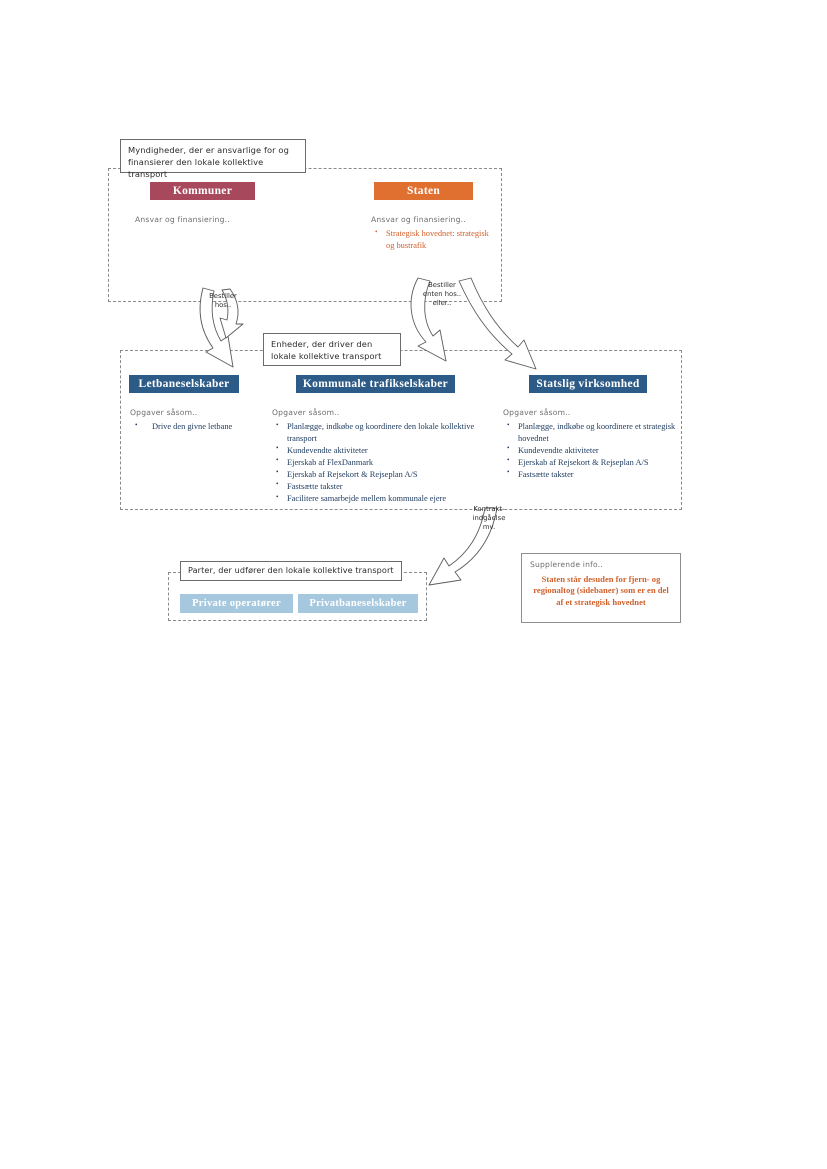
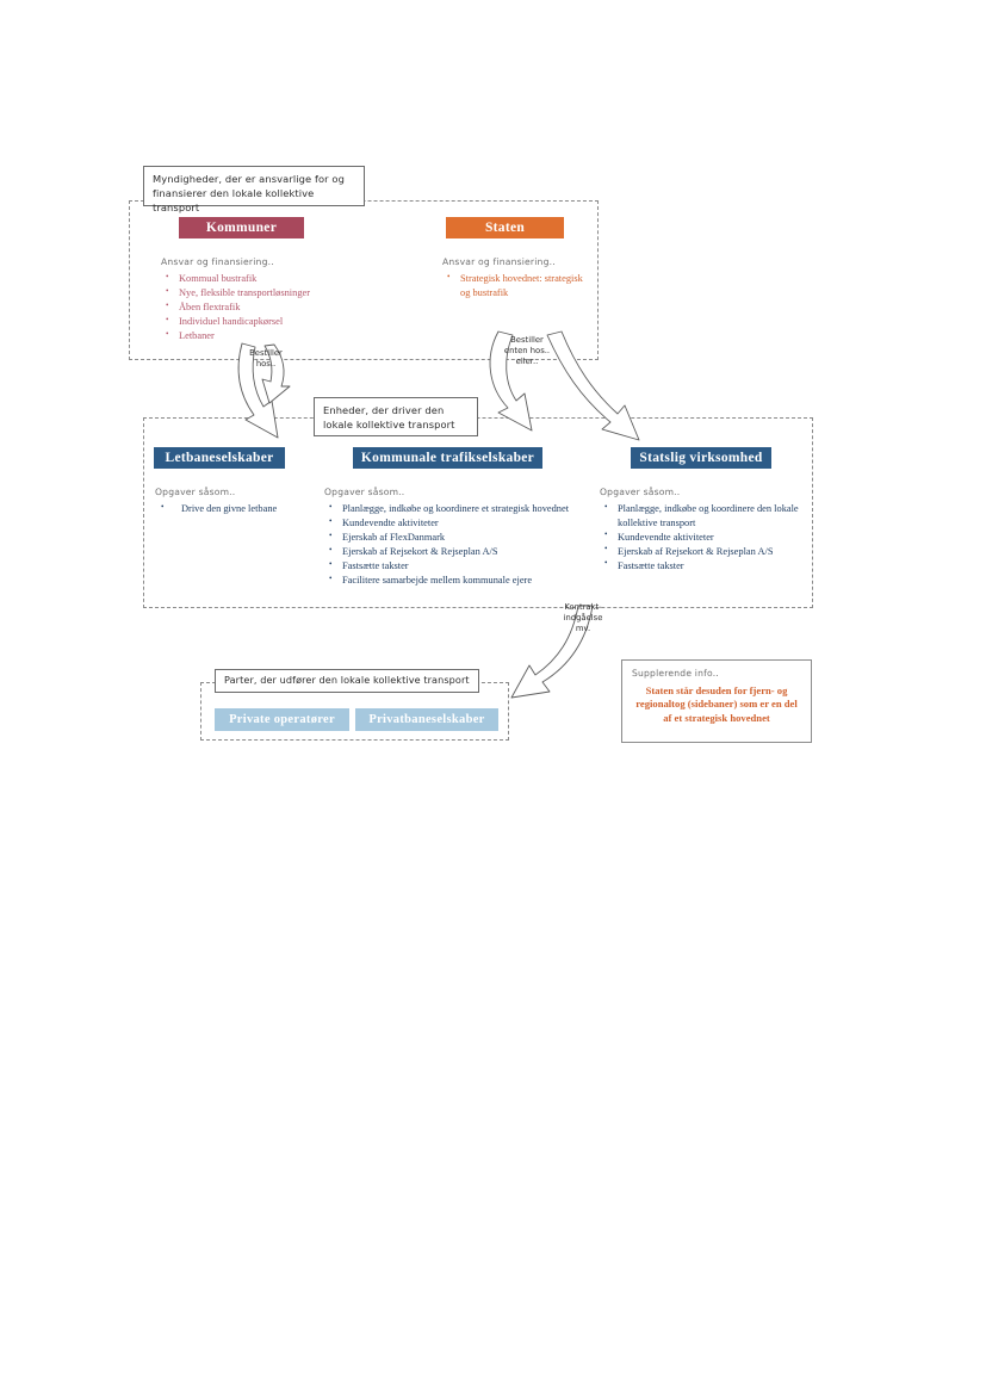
  Myndigheder, der er ansvarlige for og
  finansierer den lokale kollektive transport
  Kommuner
  Ansvar og finansiering..
+ Kommual bustrafik
+ Nye, fleksible transportløsninger
+ Åben flextrafik
+ Individuel handicapkørsel
+ Letbaner
  Staten
  Ansvar og finansiering..
  Strategisk hovednet: strategisk og bustrafik
  Bestiller
  hos..
  Bestiller
  enten hos..
  eller..
  Enheder, der driver den
  lokale kollektive transport
  Letbaneselskaber
  Opgaver såsom..
  Drive den givne letbane
  Kommunale trafikselskaber
  Opgaver såsom..
- Planlægge, indkøbe og koordinere den lokale kollektive transport
+ Planlægge, indkøbe og koordinere et strategisk hovednet
  Kundevendte aktiviteter
  Ejerskab af FlexDanmark
  Ejerskab af Rejsekort & Rejseplan A/S
  Fastsætte takster
  Facilitere samarbejde mellem kommunale ejere
  Statslig virksomhed
  Opgaver såsom..
- Planlægge, indkøbe og koordinere et strategisk hovednet
+ Planlægge, indkøbe og koordinere den lokale kollektive transport
  Kundevendte aktiviteter
  Ejerskab af Rejsekort & Rejseplan A/S
  Fastsætte takster
  Kontrakt-
  indgåelse
  mv.
  Parter, der udfører den lokale kollektive transport
  Private operatører
  Privatbaneselskaber
  Supplerende info..
  Staten står desuden for fjern- og regionaltog (sidebaner) som er en del af et strategisk hovednet
